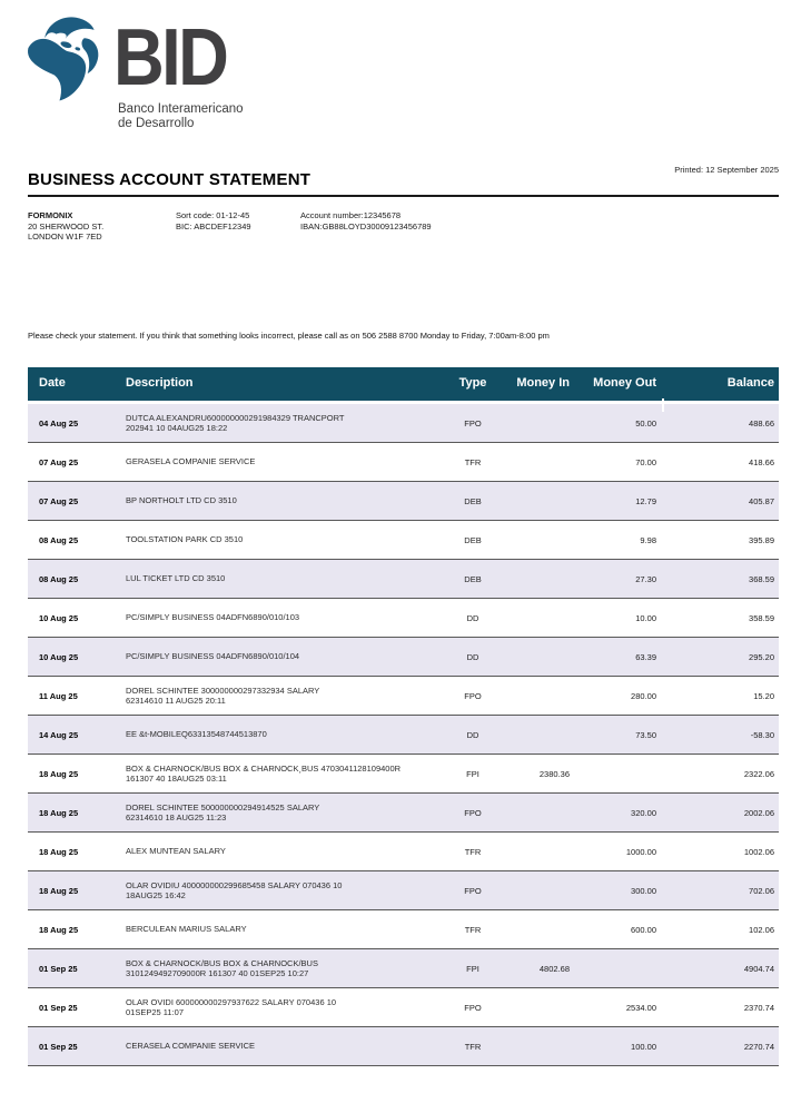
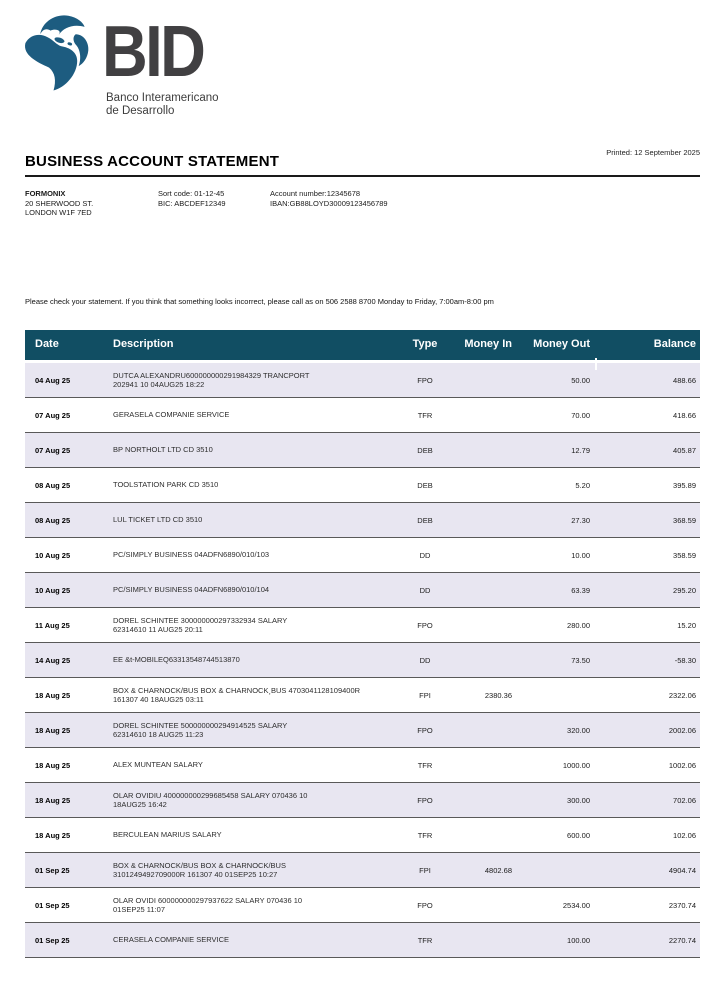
  BID
  Banco Interamericano
  de Desarrollo
  BUSINESS ACCOUNT STATEMENT
  Printed: 12 September 2025
  FORMONIX
  20 SHERWOOD ST.
  LONDON W1F 7ED
  Sort code: 01-12-45
  Account number:12345678
  BIC: ABCDEF12349
  IBAN:GB88LOYD30009123456789
  Please check your statement. If you think that something looks incorrect, please call as on 506 2588 8700 Monday to Friday, 7:00am-8:00 pm
  Date
  Description
  Type
  Money In
  Money Out
  Balance
  04 Aug 25
  DUTCA ALEXANDRU600000000291984329 TRANCPORT
  202941 10 04AUG25 18:22
  FPO
  50.00
  488.66
  07 Aug 25
  GERASELA COMPANIE SERVICE
  TFR
  70.00
  418.66
  07 Aug 25
  BP NORTHOLT LTD CD 3510
  DEB
  12.79
  405.87
  08 Aug 25
  TOOLSTATION PARK CD 3510
  DEB
- 9.98
+ 5.20
  395.89
  08 Aug 25
  LUL TICKET LTD CD 3510
  DEB
  27.30
  368.59
  10 Aug 25
  PC/SIMPLY BUSINESS 04ADFN6890/010/103
  DD
  10.00
  358.59
  10 Aug 25
  PC/SIMPLY BUSINESS 04ADFN6890/010/104
  DD
  63.39
  295.20
  11 Aug 25
  DOREL SCHINTEE 300000000297332934 SALARY
  62314610 11 AUG25 20:11
  FPO
  280.00
  15.20
  14 Aug 25
  EE &t-MOBILEQ63313548744513870
  DD
  73.50
  -58.30
  18 Aug 25
  BOX & CHARNOCK/BUS BOX & CHARNOCK¸BUS 4703041128109400R
  161307 40 18AUG25 03:11
  FPI
  2380.36
  2322.06
  18 Aug 25
  DOREL SCHINTEE 500000000294914525 SALARY
  62314610 18 AUG25 11:23
  FPO
  320.00
  2002.06
  18 Aug 25
  ALEX MUNTEAN SALARY
  TFR
  1000.00
  1002.06
  18 Aug 25
  OLAR OVIDIU 400000000299685458 SALARY 070436 10
  18AUG25 16:42
  FPO
  300.00
  702.06
  18 Aug 25
  BERCULEAN MARIUS SALARY
  TFR
  600.00
  102.06
  01 Sep 25
  BOX & CHARNOCK/BUS BOX & CHARNOCK/BUS
  3101249492709000R 161307 40 01SEP25 10:27
  FPI
  4802.68
  4904.74
  01 Sep 25
  OLAR OVIDI 600000000297937622 SALARY 070436 10
  01SEP25 11:07
  FPO
  2534.00
  2370.74
  01 Sep 25
  CERASELA COMPANIE SERVICE
  TFR
  100.00
  2270.74
